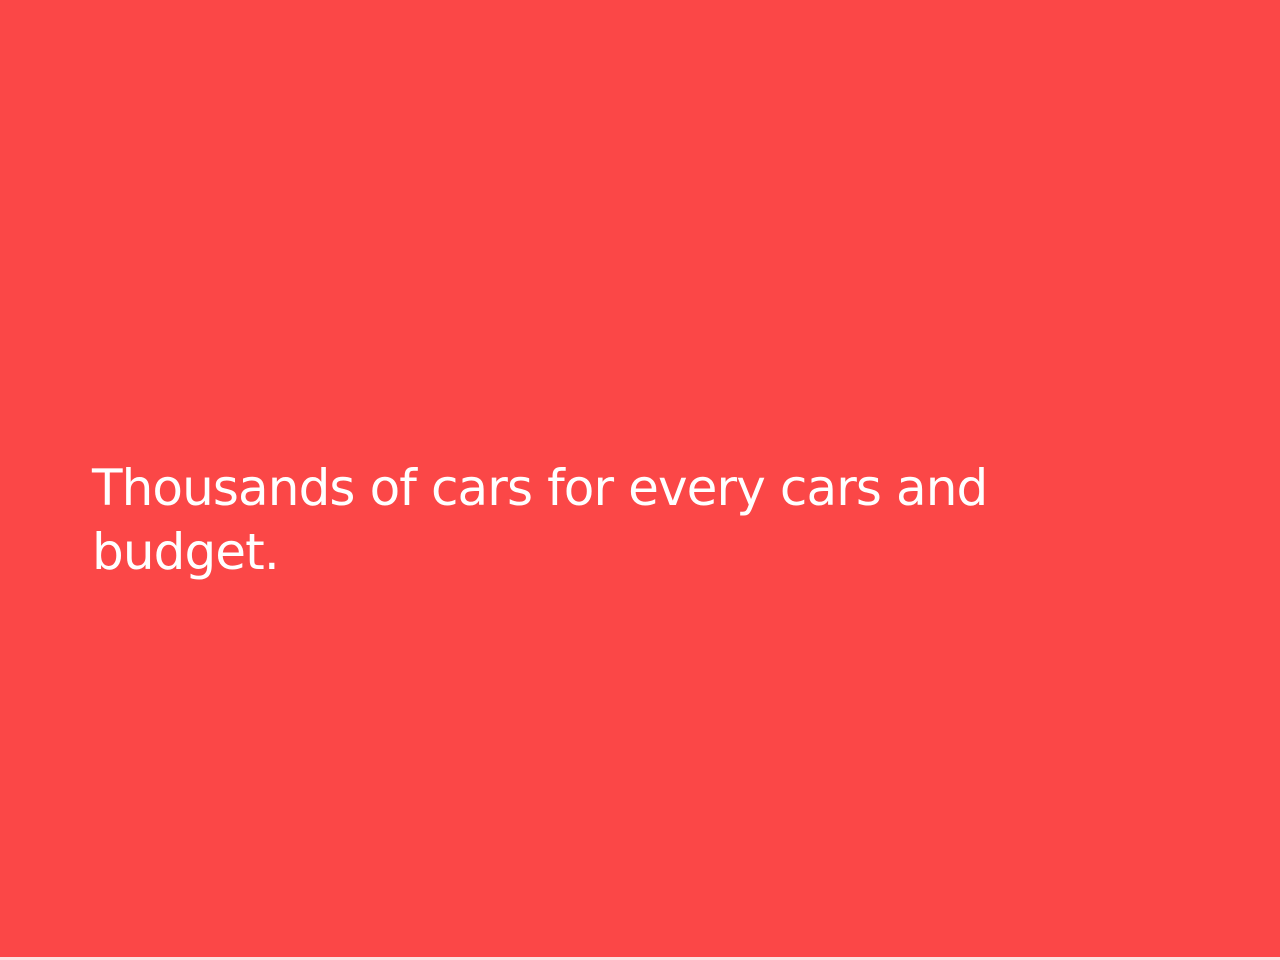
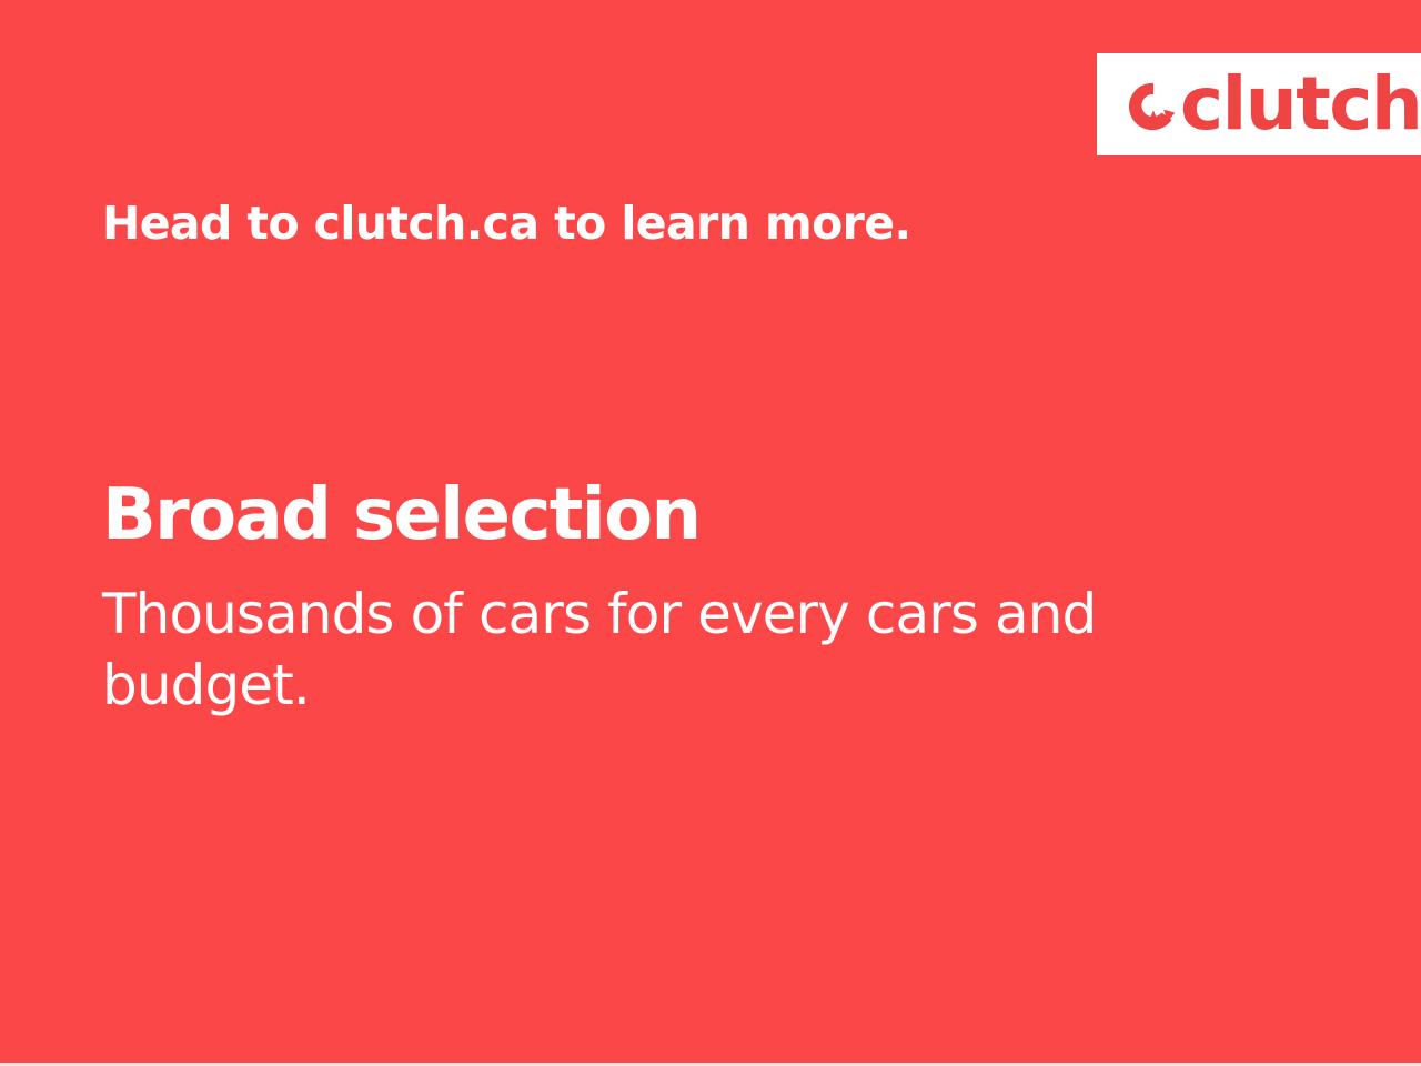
+ clutch
+ Head to clutch.ca to learn more.
+ Broad selection
  Thousands of cars for every cars and budget.
